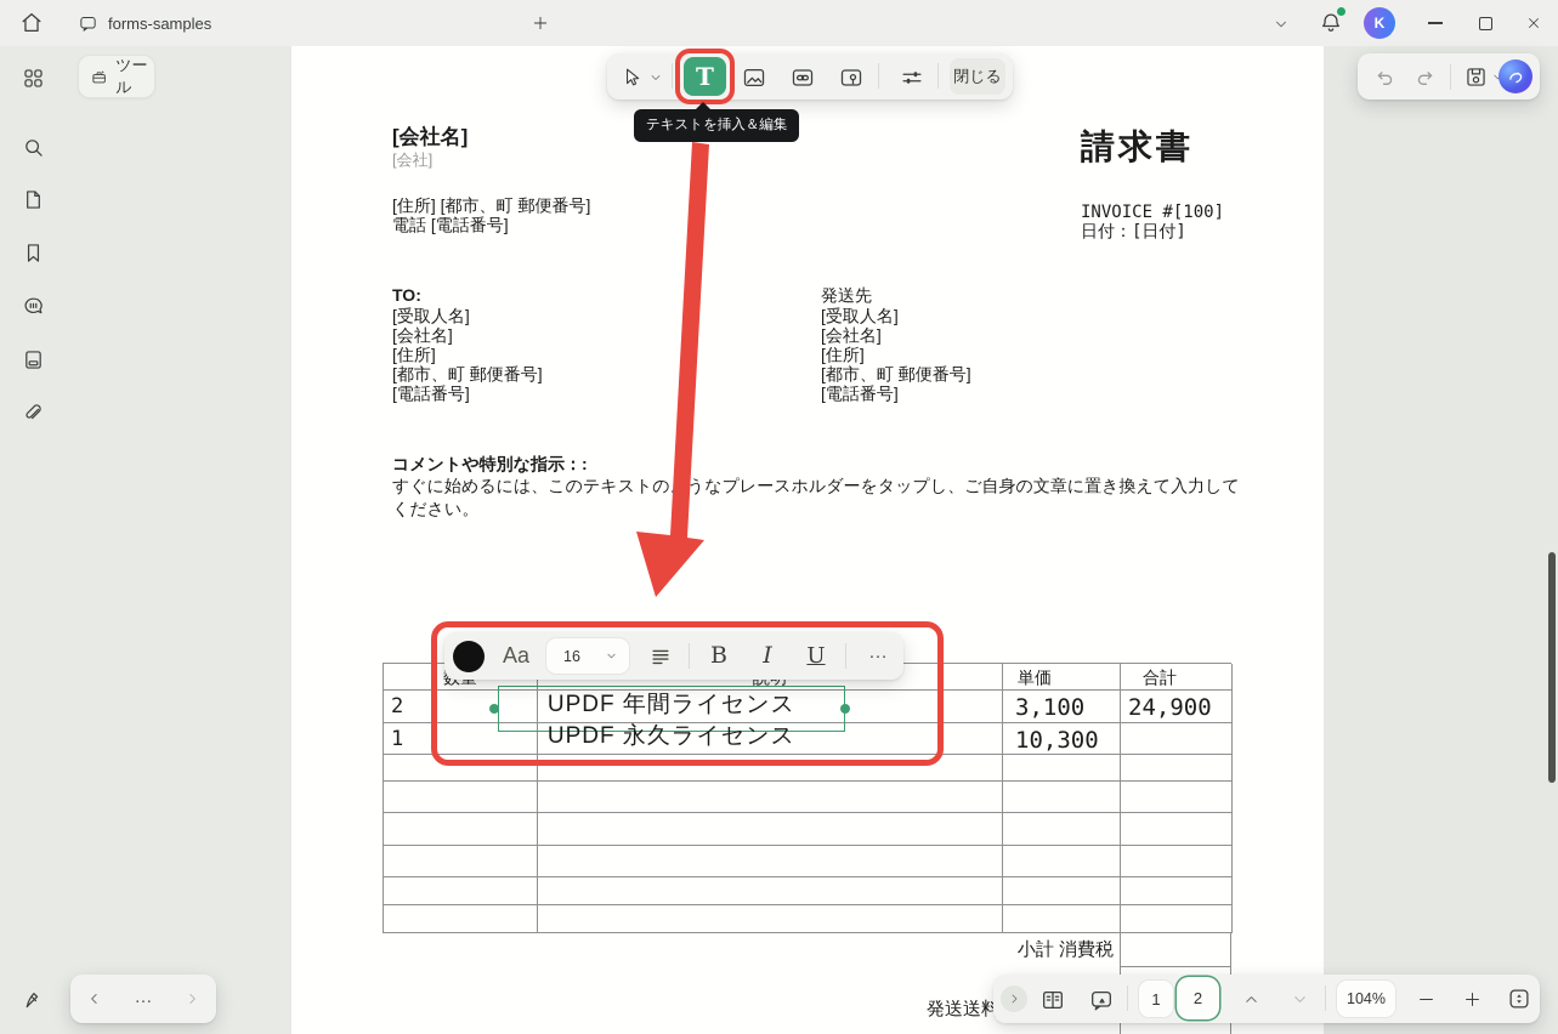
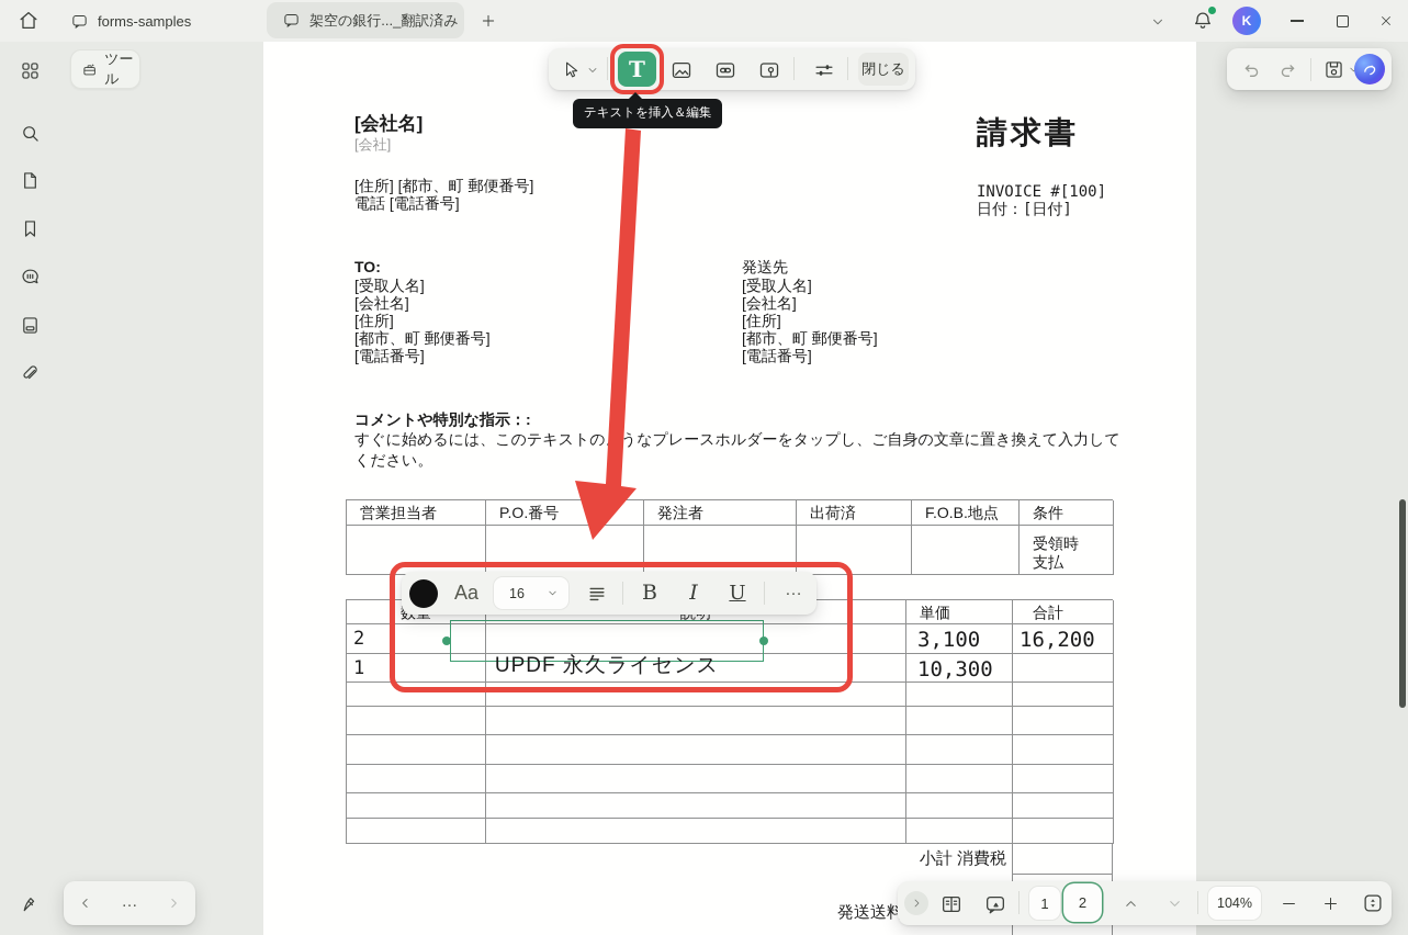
  forms-samples
+ 架空の銀行..._翻訳済み
  K
  ツール
  …
  [会社名]
  [会社]
  [住所] [都市、町 郵便番号]
  電話 [電話番号]
  請求書
  INVOICE #[100]
  日付：[日付]
  TO:
  [受取人名]
  [会社名]
  [住所]
  [都市、町 郵便番号]
  [電話番号]
  発送先
  [受取人名]
  [会社名]
  [住所]
  [都市、町 郵便番号]
  [電話番号]
  コメントや特別な指示：:
  すぐに始めるには、このテキストのうなプレースホルダーをタップし、ご自身の文章に置き換えて入力してください。
+ 営業担当者
+ P.O.番号
+ 発注者
+ 出荷済
+ F.O.B.地点
+ 条件
+ 受領時
+ 支払
  単価
  合計
  2
  3,100
- 24,900
+ 16,200
  1
  10,300
  小計 消費税
  発送送料
- UPDF 年間ライセンス
  UPDF 永久ライセンス
  T
  閉じる
  テキストを挿入＆編集
  Aa
  16
  B
  I
  U
  …
  1
  2
  104%
